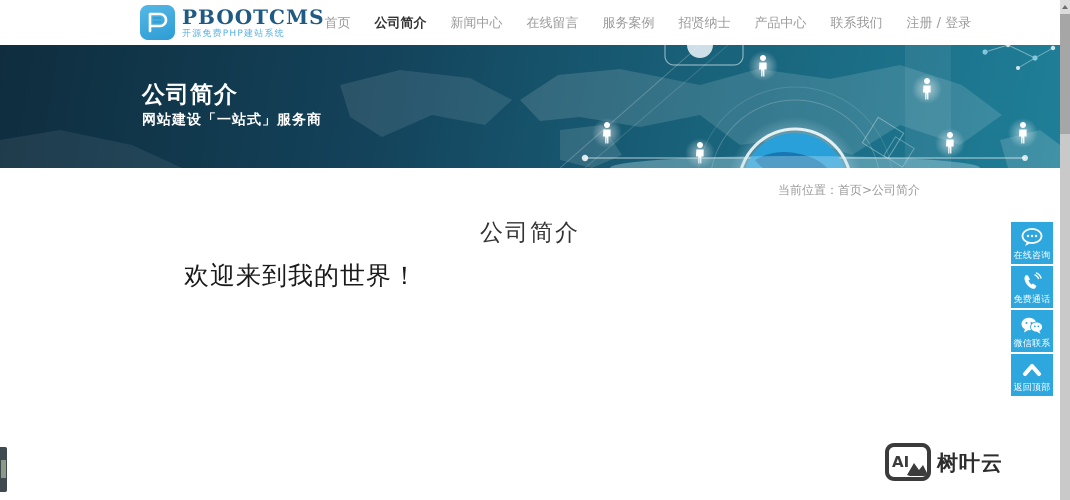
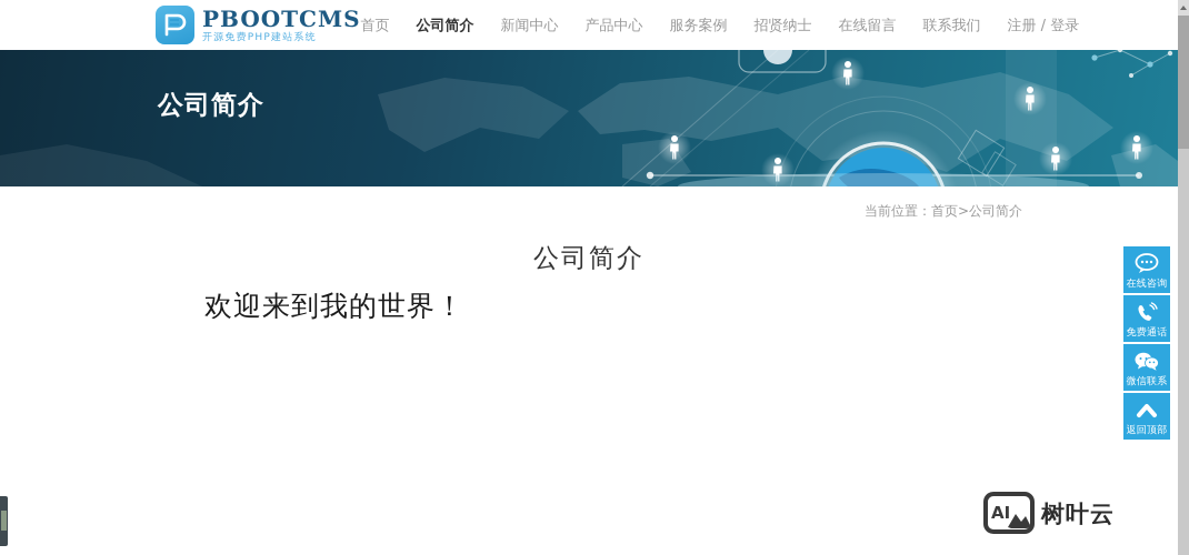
  PBOOTCMS
  开源免费PHP建站系统
  首页
  公司简介
  新闻中心
- 在线留言
+ 产品中心
  服务案例
  招贤纳士
- 产品中心
+ 在线留言
  联系我们
  注册 / 登录
  公司简介
- 网站建设「一站式」服务商
  当前位置：首页>公司简介
  公司简介
  欢迎来到我的世界！
  在线咨询
  免费通话
  微信联系
  返回顶部
  AI
  树叶云
